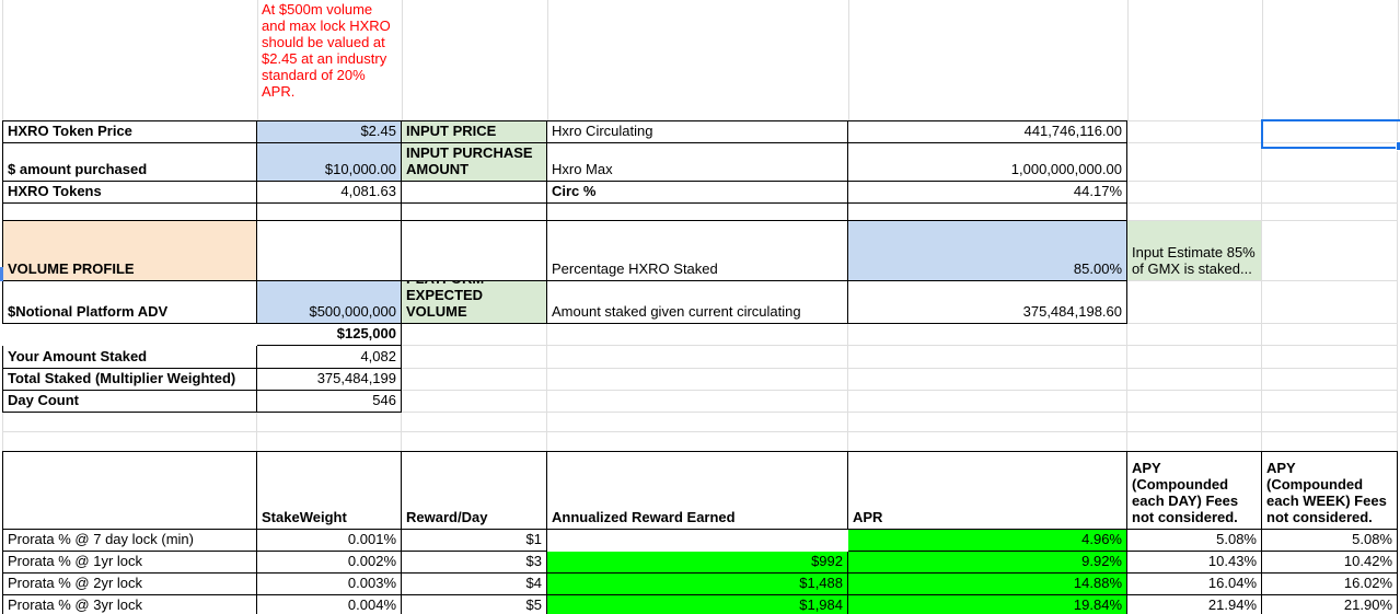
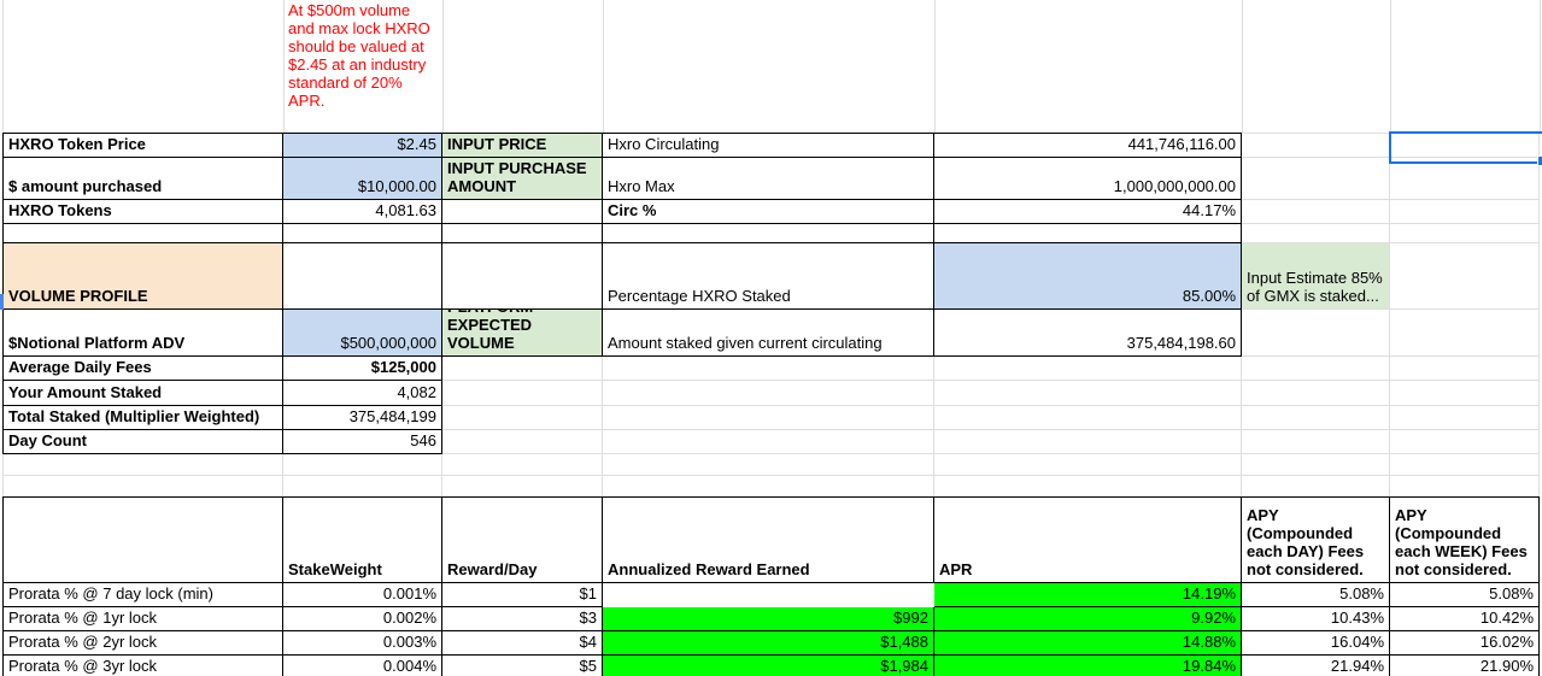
  At $500m volume and max lock HXRO should be valued at $2.45 at an industry standard of 20% APR.
  HXRO Token Price
  $2.45
  INPUT PRICE
  Hxro Circulating
  441,746,116.00
  $ amount purchased
  $10,000.00
  INPUT PURCHASE AMOUNT
  Hxro Max
  1,000,000,000.00
  HXRO Tokens
  4,081.63
  Circ %
  44.17%
  VOLUME PROFILE
  Percentage HXRO Staked
  85.00%
  Input Estimate 85% of GMX is staked...
  $Notional Platform ADV
  $500,000,000
  Amount staked given current circulating
  375,484,198.60
+ Average Daily Fees
  $125,000
  Your Amount Staked
  4,082
  Total Staked (Multiplier Weighted)
  375,484,199
  Day Count
  546
  StakeWeight
  Reward/Day
  Annualized Reward Earned
  APR
  APY (Compounded each DAY) Fees not considered.
  APY (Compounded each WEEK) Fees not considered.
  Prorata % @ 7 day lock (min)
  0.001%
  $1
- 4.96%
+ 14.19%
  5.08%
  5.08%
  Prorata % @ 1yr lock
  0.002%
  $3
  $992
  9.92%
  10.43%
  10.42%
  Prorata % @ 2yr lock
  0.003%
  $4
  $1,488
  14.88%
  16.04%
  16.02%
  Prorata % @ 3yr lock
  0.004%
  $5
  $1,984
  19.84%
  21.94%
  21.90%
